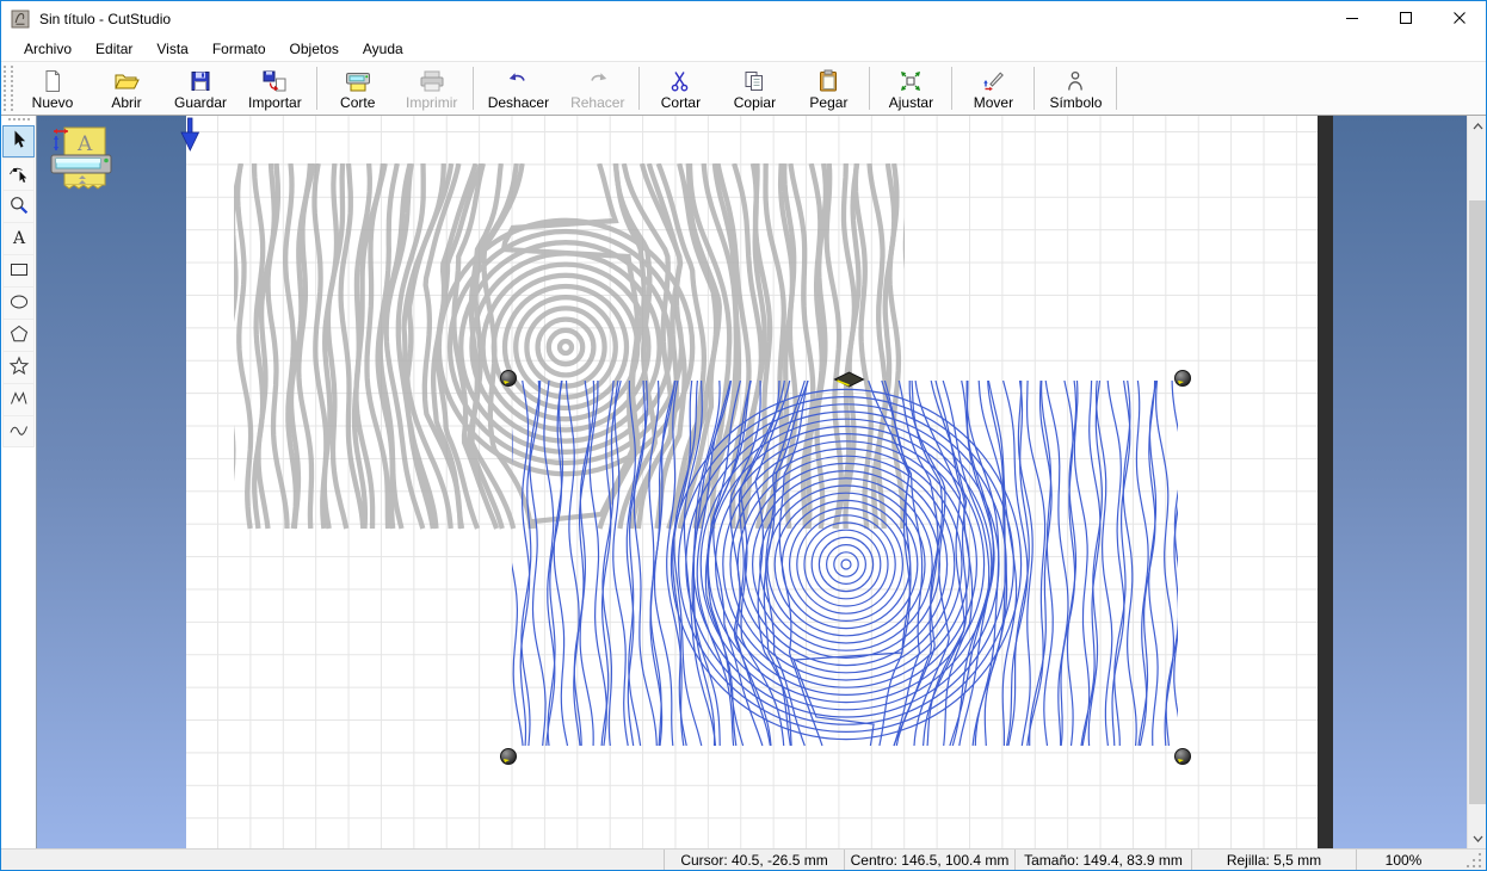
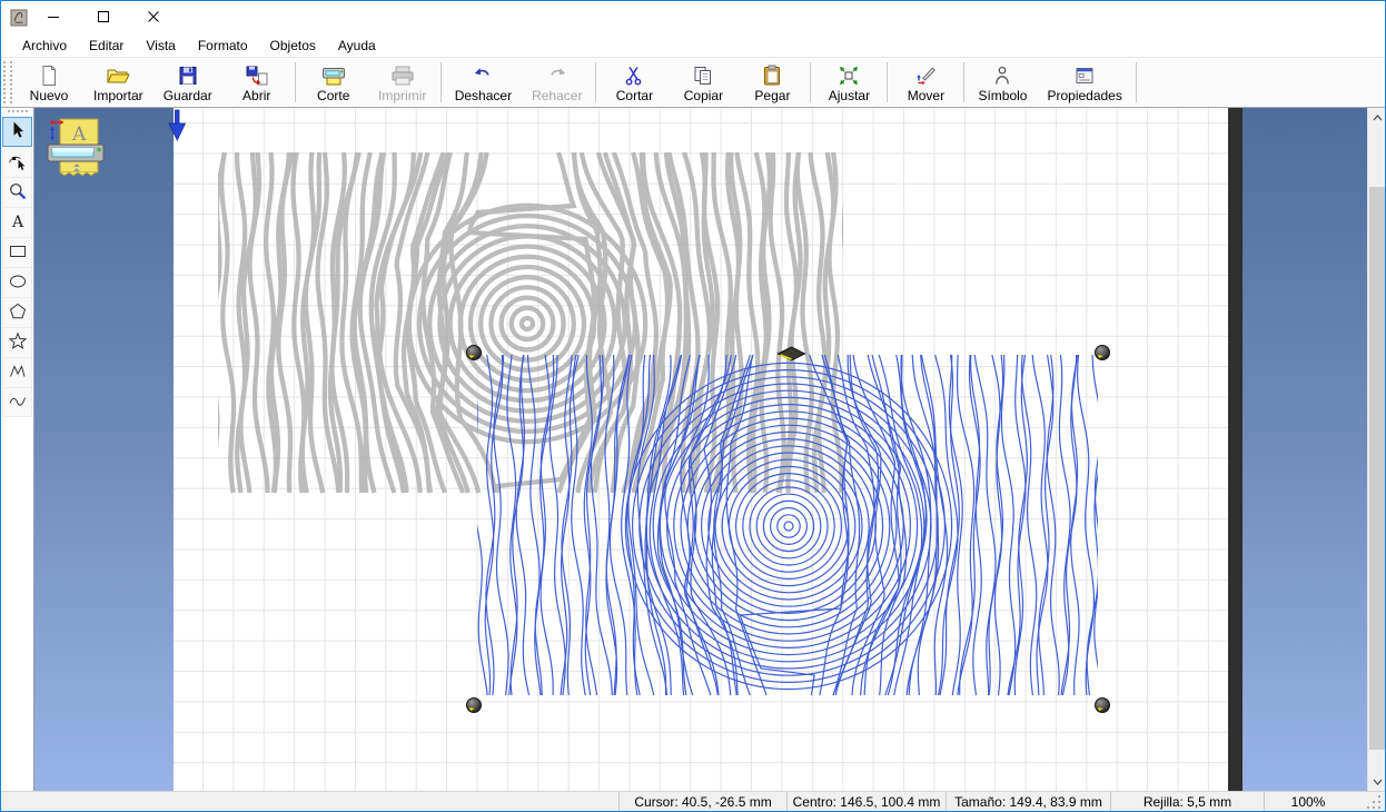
- Sin título - CutStudio
  Archivo
  Editar
  Vista
  Formato
  Objetos
  Ayuda
  Nuevo
- Abrir
+ Importar
  Guardar
- Importar
+ Abrir
  Corte
  Imprimir
  Deshacer
  Rehacer
  Cortar
  Copiar
  Pegar
  Ajustar
  Mover
  Símbolo
+ Propiedades
  A
  A
  Cursor: 40.5, -26.5 mm
  Centro: 146.5, 100.4 mm
  Tamaño: 149.4, 83.9 mm
  Rejilla: 5,5 mm
  100%
